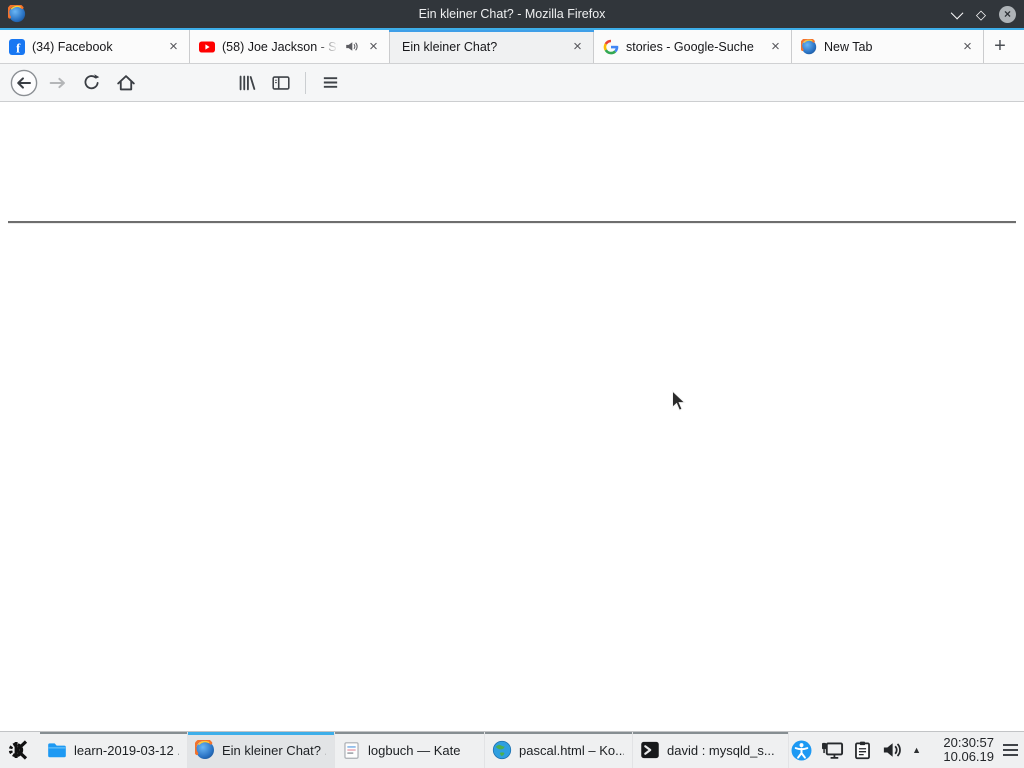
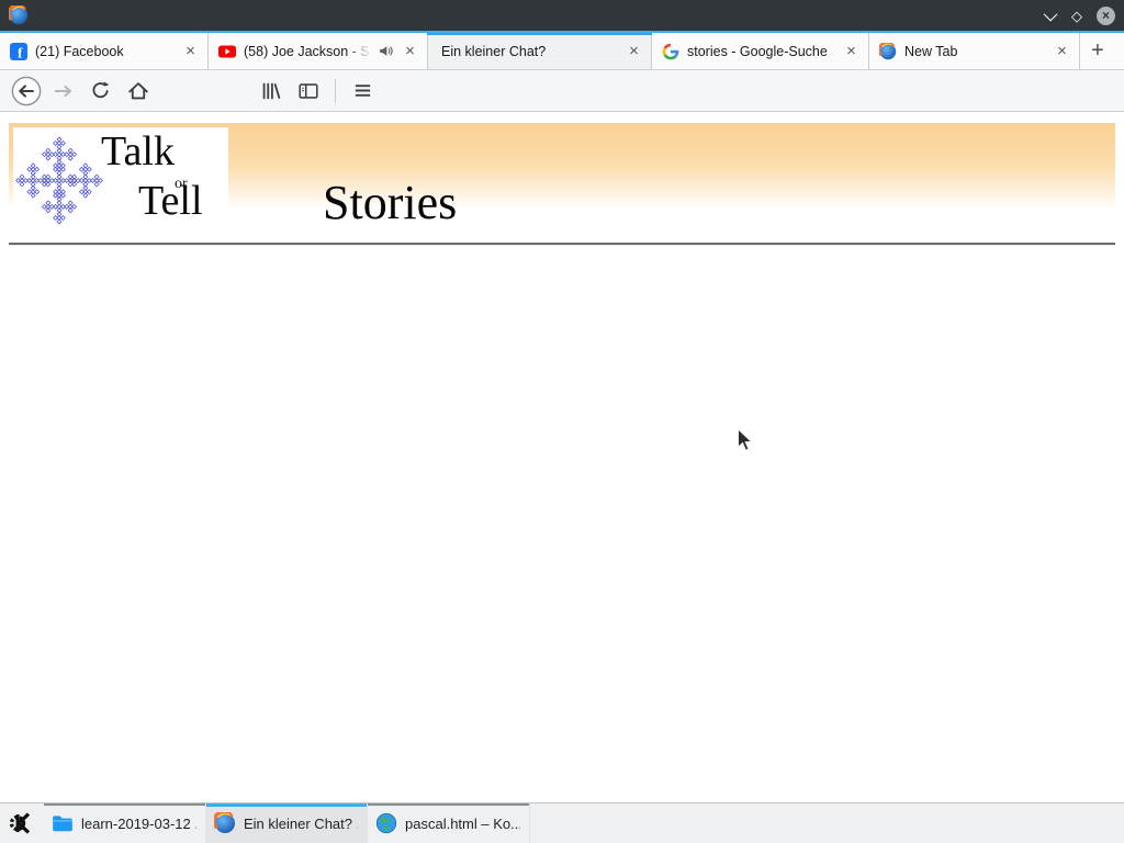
- Ein kleiner Chat? - Mozilla Firefox
  ◇
  ×
  f
- (34) Facebook
+ (21) Facebook
  ×
  (58) Joe Jackson - S
  ×
  Ein kleiner Chat?
  ×
  stories - Google-Suche
  ×
  New Tab
  ×
  +
+ Talk
+ or
+ Tell
+ Stories
  learn-2019-03-12
  Ein kleiner Chat?
- logbuch — Kate
  pascal.html – Ko..
- david : mysqld_s...
- ▲
- 20:30:57
- 10.06.19
